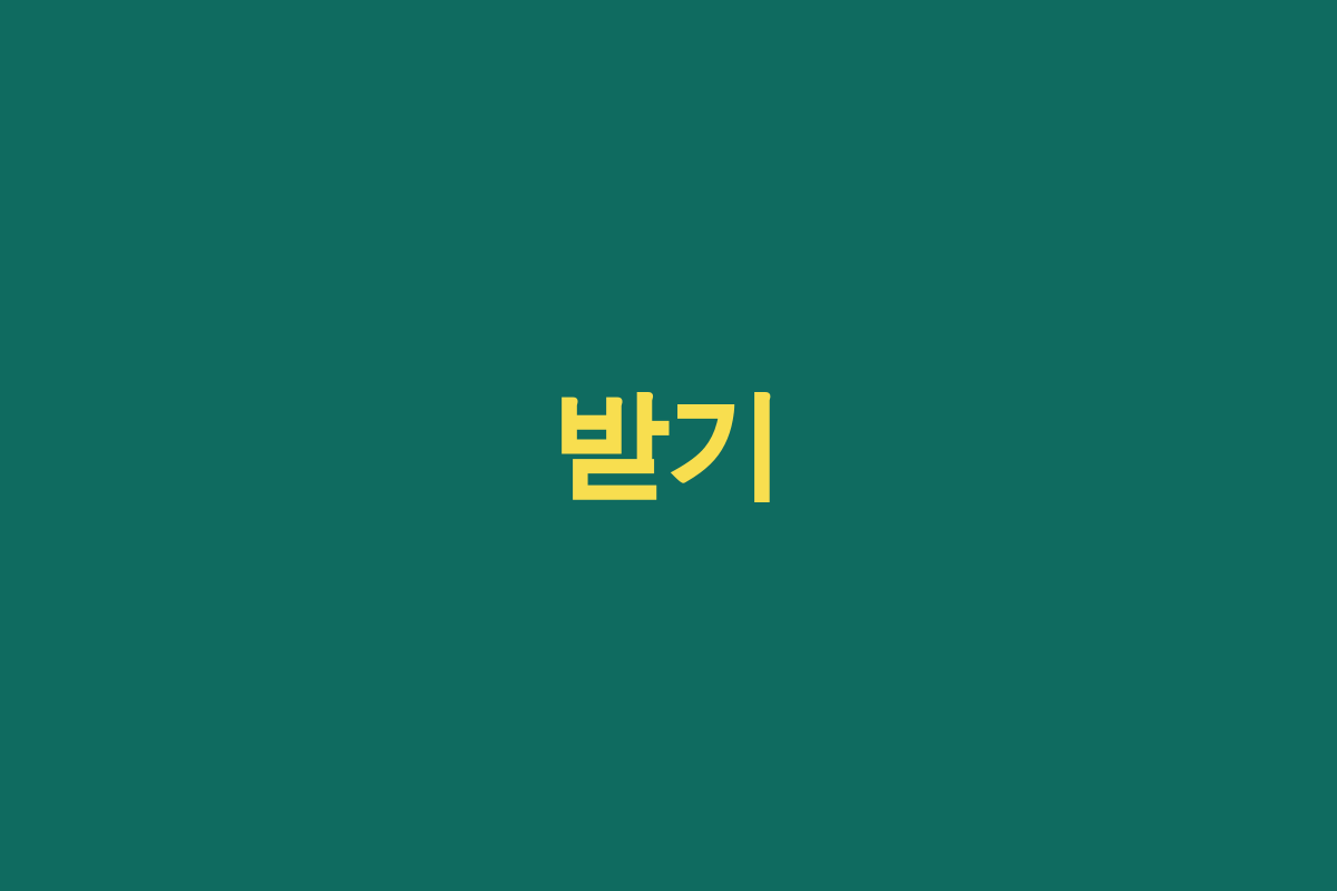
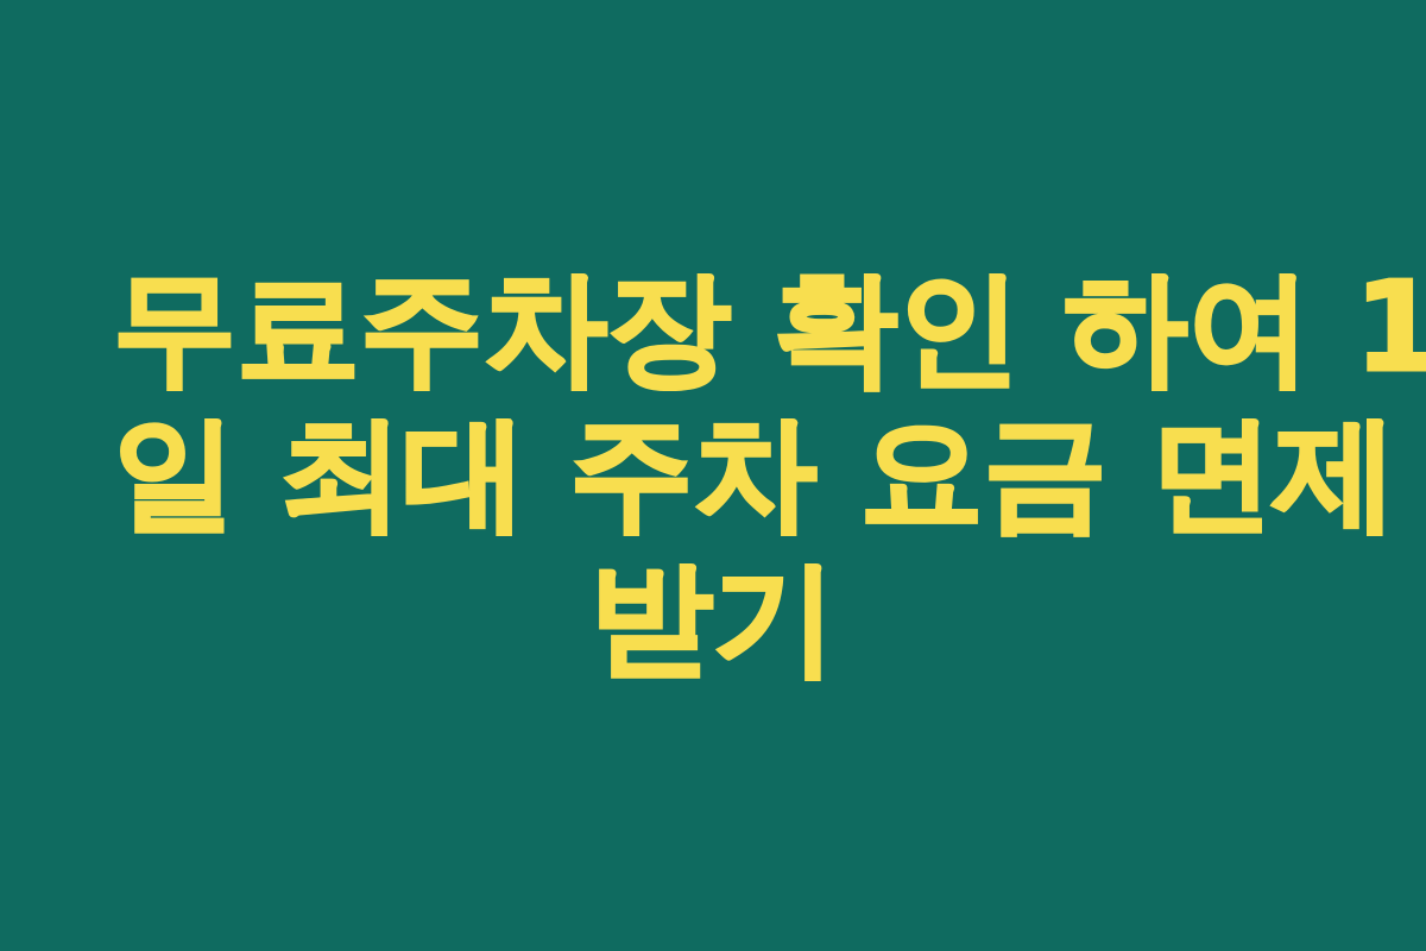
+ 무료주차장 확인 하여 1
+ 일 최대 주차 요금 면제
  받기
